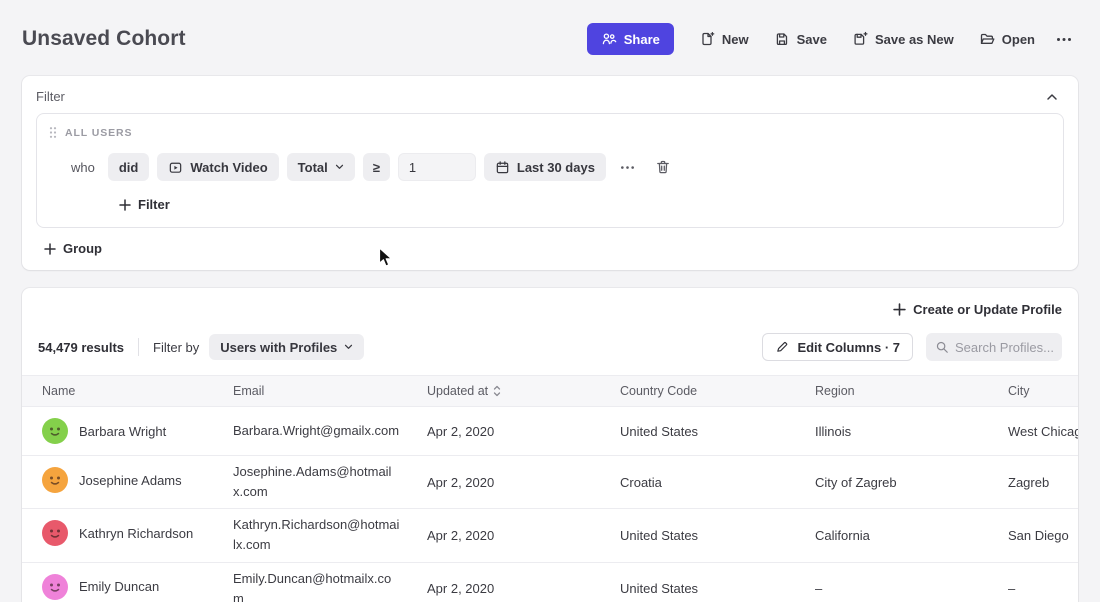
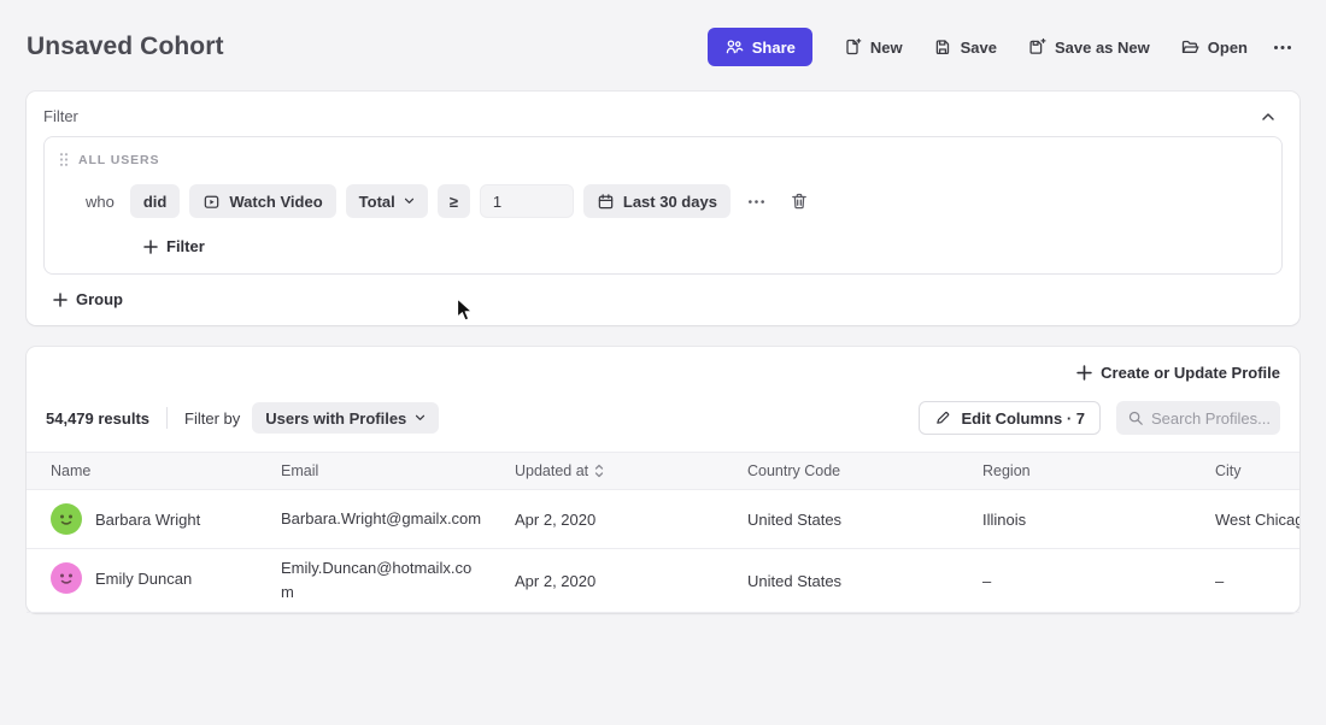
  Unsaved Cohort
  Share
  New
  Save
  Save as New
  Open
  Filter
  ALL USERS
  who
  did
  Watch Video
  Total
  ≥
  1
  Last 30 days
  Filter
  Group
  Create or Update Profile
  54,479 results
  Filter by
  Users with Profiles
  Edit Columns · 7
  Search Profiles...
  Name	Email	Updated at	Country Code	Region	City
  Barbara Wright		Barbara.Wright@gmailx.com	Apr 2, 2020	United States	Illinois	West Chicag
- Josephine Adams		Josephine.Adams@hotmailx.com	Apr 2, 2020	Croatia	City of Zagreb	Zagreb
- Kathryn Richardson		Kathryn.Richardson@hotmailx.com	Apr 2, 2020	United States	California	San Diego
  Emily Duncan		Emily.Duncan@hotmailx.com	Apr 2, 2020	United States	–	–
